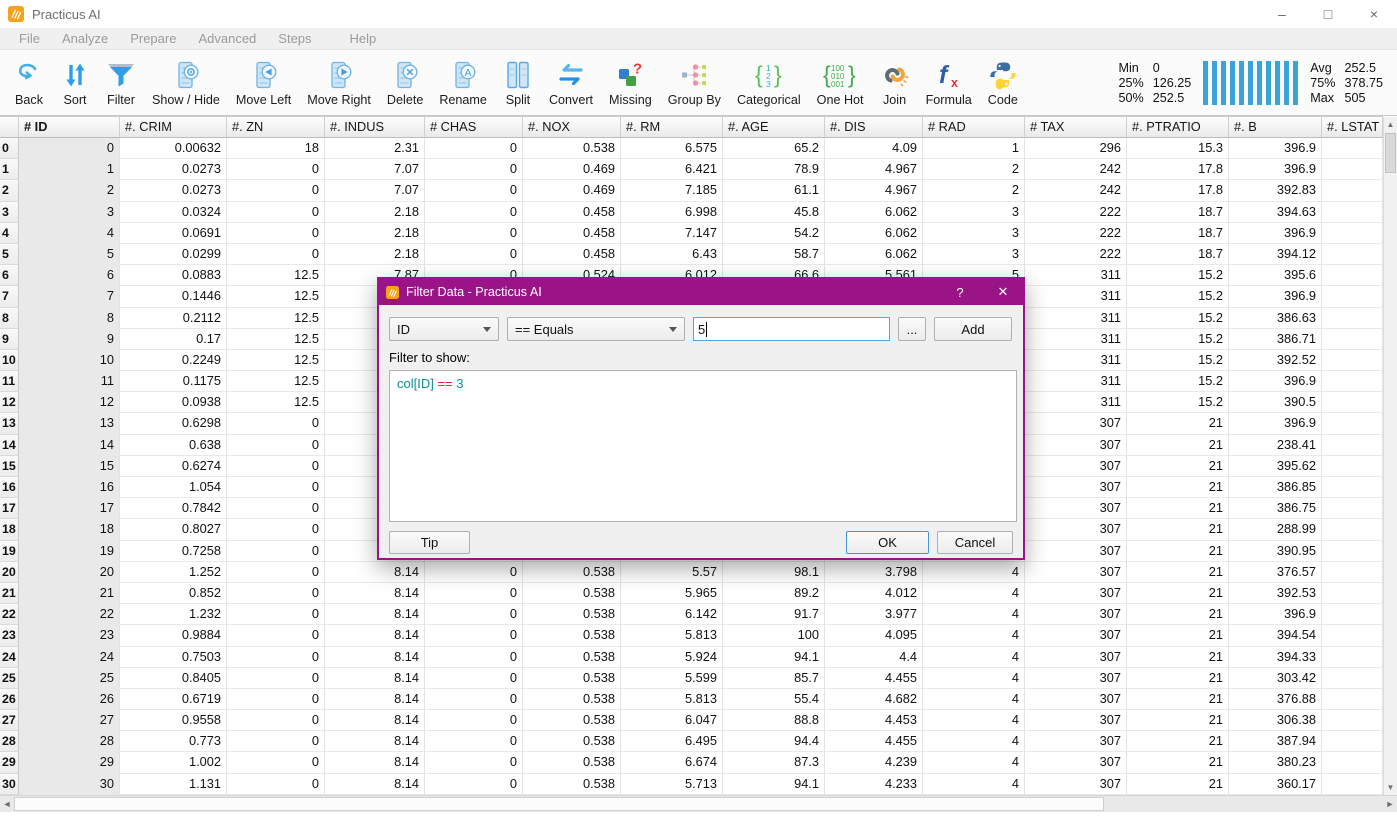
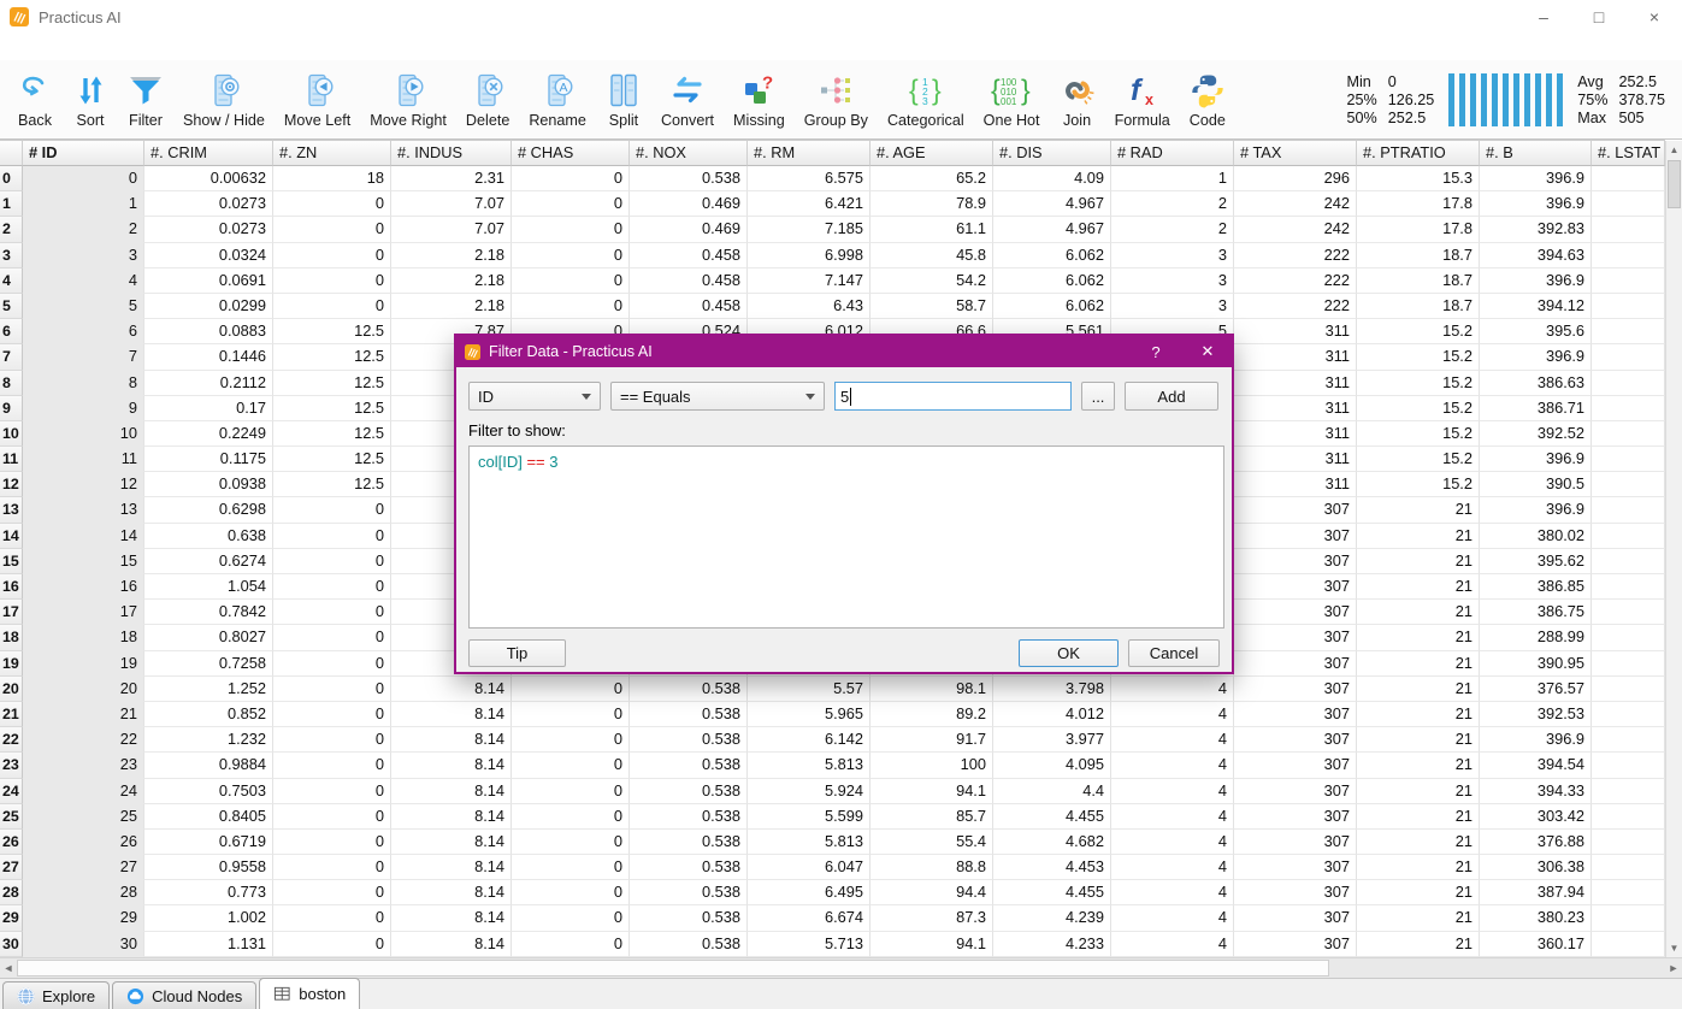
  Practicus AI
  –
  □
  ×
- File
- Analyze
- Prepare
- Advanced
- Steps
- Help
  Back
  Sort
  Filter
  Show / Hide
  Move Left
  Move Right
  Delete
  A
  Rename
  Split
  Convert
  ?
  Missing
  Group By
  {
  1
  2
  3
  }
  Categorical
  {
  100
  010
  001
  }
  One Hot
  Join
  f
  x
  Formula
  Code
  Min
  0
  25%
  126.25
  50%
  252.5
  Avg
  252.5
  75%
  378.75
  Max
  505
  # ID
  #. CRIM
  #. ZN
  #. INDUS
  # CHAS
  #. NOX
  #. RM
  #. AGE
  #. DIS
  # RAD
  # TAX
  #. PTRATIO
  #. B
  #. LSTAT
  0
  0
  0.00632
  18
  2.31
  0
  0.538
  6.575
  65.2
  4.09
  1
  296
  15.3
  396.9
  1
  1
  0.0273
  0
  7.07
  0
  0.469
  6.421
  78.9
  4.967
  2
  242
  17.8
  396.9
  2
  2
  0.0273
  0
  7.07
  0
  0.469
  7.185
  61.1
  4.967
  2
  242
  17.8
  392.83
  3
  3
  0.0324
  0
  2.18
  0
  0.458
  6.998
  45.8
  6.062
  3
  222
  18.7
  394.63
  4
  4
  0.0691
  0
  2.18
  0
  0.458
  7.147
  54.2
  6.062
  3
  222
  18.7
  396.9
  5
  5
  0.0299
  0
  2.18
  0
  0.458
  6.43
  58.7
  6.062
  3
  222
  18.7
  394.12
  6
  6
  0.0883
  12.5
  7.87
  0
  0.524
  6.012
  66.6
  5.561
  5
  311
  15.2
  395.6
  7
  7
  0.1446
  12.5
  311
  15.2
  396.9
  8
  8
  0.2112
  12.5
  311
  15.2
  386.63
  9
  9
  0.17
  12.5
  311
  15.2
  386.71
  10
  10
  0.2249
  12.5
  311
  15.2
  392.52
  11
  11
  0.1175
  12.5
  311
  15.2
  396.9
  12
  12
  0.0938
  12.5
  311
  15.2
  390.5
  13
  13
  0.6298
  0
  307
  21
  396.9
  14
  14
  0.638
  0
  307
  21
- 238.41
+ 380.02
  15
  15
  0.6274
  0
  307
  21
  395.62
  16
  16
  1.054
  0
  307
  21
  386.85
  17
  17
  0.7842
  0
  307
  21
  386.75
  18
  18
  0.8027
  0
  307
  21
  288.99
  19
  19
  0.7258
  0
  307
  21
  390.95
  20
  20
  1.252
  0
  8.14
  0
  0.538
  5.57
  98.1
  3.798
  4
  307
  21
  376.57
  21
  21
  0.852
  0
  8.14
  0
  0.538
  5.965
  89.2
  4.012
  4
  307
  21
  392.53
  22
  22
  1.232
  0
  8.14
  0
  0.538
  6.142
  91.7
  3.977
  4
  307
  21
  396.9
  23
  23
  0.9884
  0
  8.14
  0
  0.538
  5.813
  100
  4.095
  4
  307
  21
  394.54
  24
  24
  0.7503
  0
  8.14
  0
  0.538
  5.924
  94.1
  4.4
  4
  307
  21
  394.33
  25
  25
  0.8405
  0
  8.14
  0
  0.538
  5.599
  85.7
  4.455
  4
  307
  21
  303.42
  26
  26
  0.6719
  0
  8.14
  0
  0.538
  5.813
  55.4
  4.682
  4
  307
  21
  376.88
  27
  27
  0.9558
  0
  8.14
  0
  0.538
  6.047
  88.8
  4.453
  4
  307
  21
  306.38
  28
  28
  0.773
  0
  8.14
  0
  0.538
  6.495
  94.4
  4.455
  4
  307
  21
  387.94
  29
  29
  1.002
  0
  8.14
  0
  0.538
  6.674
  87.3
  4.239
  4
  307
  21
  380.23
  30
  30
  1.131
  0
  8.14
  0
  0.538
  5.713
  94.1
  4.233
  4
  307
  21
  360.17
  ▲
  ▼
  ◄
  ►
+ Explore
+ Cloud Nodes
+ boston
  Filter Data - Practicus AI
  ?
  ✕
  ID
  == Equals
  5
  ...
  Add
  Filter to show:
  col[ID] == 3
  Tip
  OK
  Cancel
